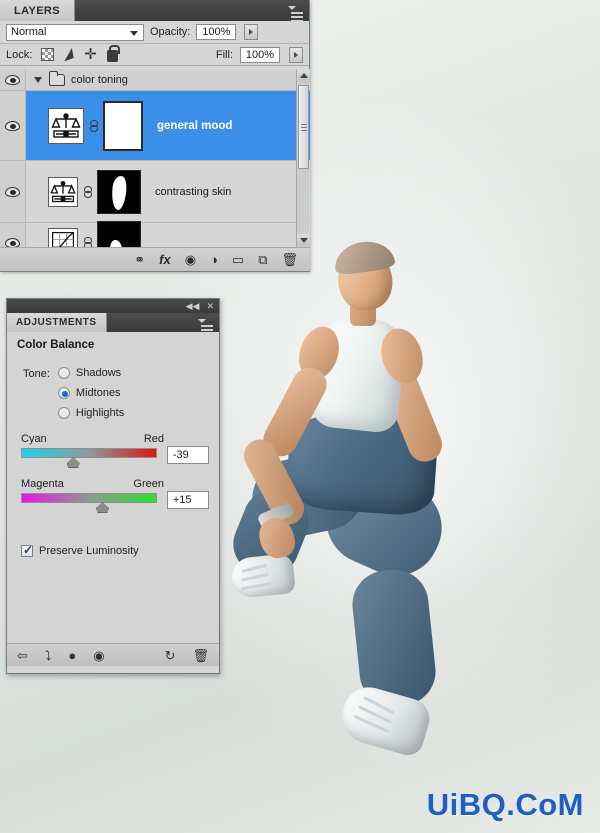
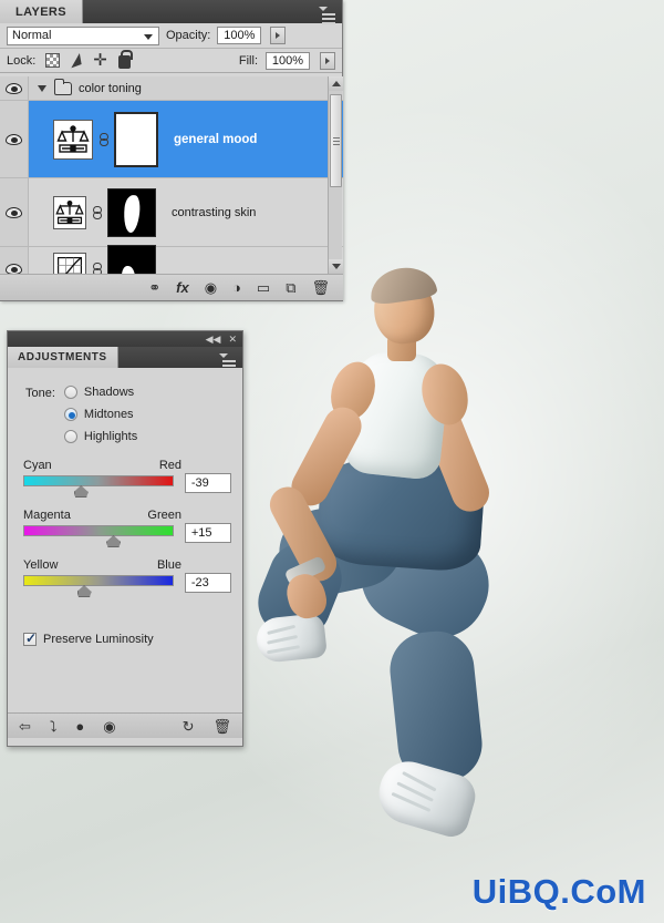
  UiBQ.CoM
  LAYERS
  Normal
  Opacity:
  100%
  Lock:
  Fill:
  100%
  color toning
  general mood
  contrasting skin
  ⚭
  fx
  ◉
  ◑
  ▭
  ⧉
  🗑
  ◀◀
  ✕
  ADJUSTMENTS
- Color Balance
  Tone:
  Shadows
  Midtones
  Highlights
  Cyan
  Red
  -39
  Magenta
  Green
  +15
+ Yellow
+ Blue
+ -23
  Preserve Luminosity
  ⇦
  ⤵
  ●
  ◉
  ↻
  🗑
